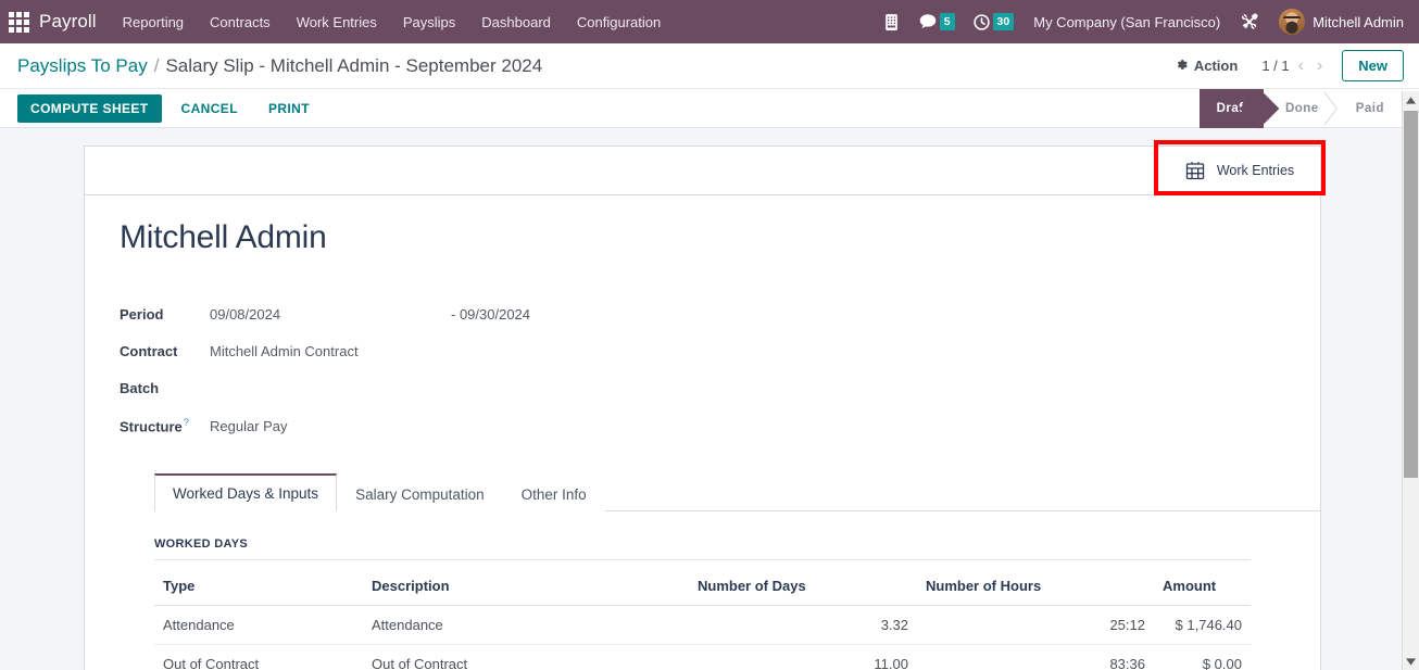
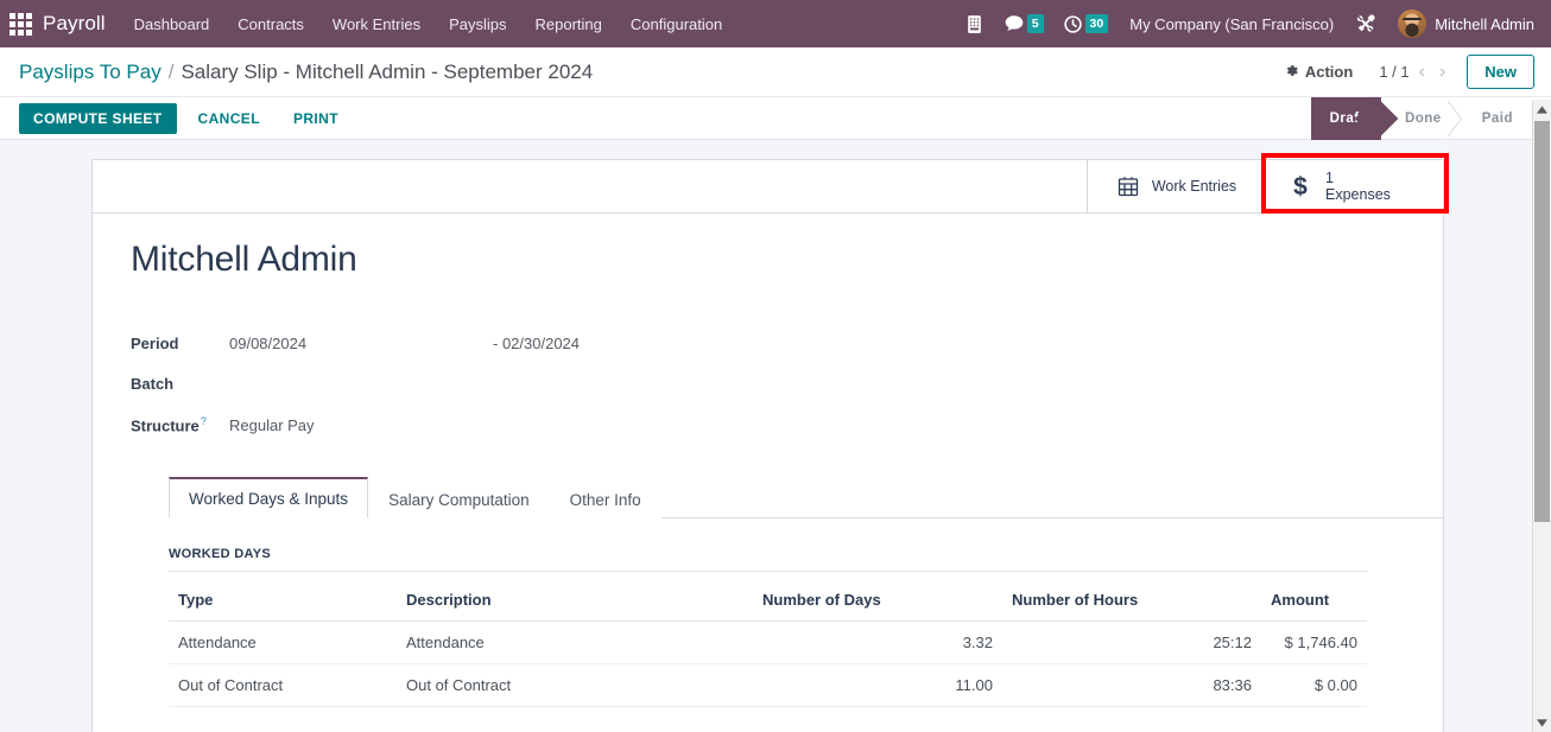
  Payroll
- Reporting
+ Dashboard
  Contracts
  Work Entries
  Payslips
- Dashboard
+ Reporting
  Configuration
  5
  30
  My Company (San Francisco)
  Mitchell Admin
  Payslips To Pay
  /
  Salary Slip - Mitchell Admin - September 2024
  Action
  1 / 1
  ‹
  ›
  New
  COMPUTE SHEET
  CANCEL
  PRINT
  Draft
  Done
  Paid
  Work Entries
+ $
+ 1
+ Expenses
  Mitchell Admin
  Period
  09/08/2024
- - 09/30/2024
+ - 02/30/2024
- Contract
- Mitchell Admin Contract
  Batch
  Structure?
  Regular Pay
  Worked Days & Inputs
  Salary Computation
  Other Info
  WORKED DAYS
  Type	Description	Number of Days	Number of Hours	Amount
  Attendance	Attendance	3.32	25:12	$ 1,746.40
  Out of Contract	Out of Contract	11.00	83:36	$ 0.00
